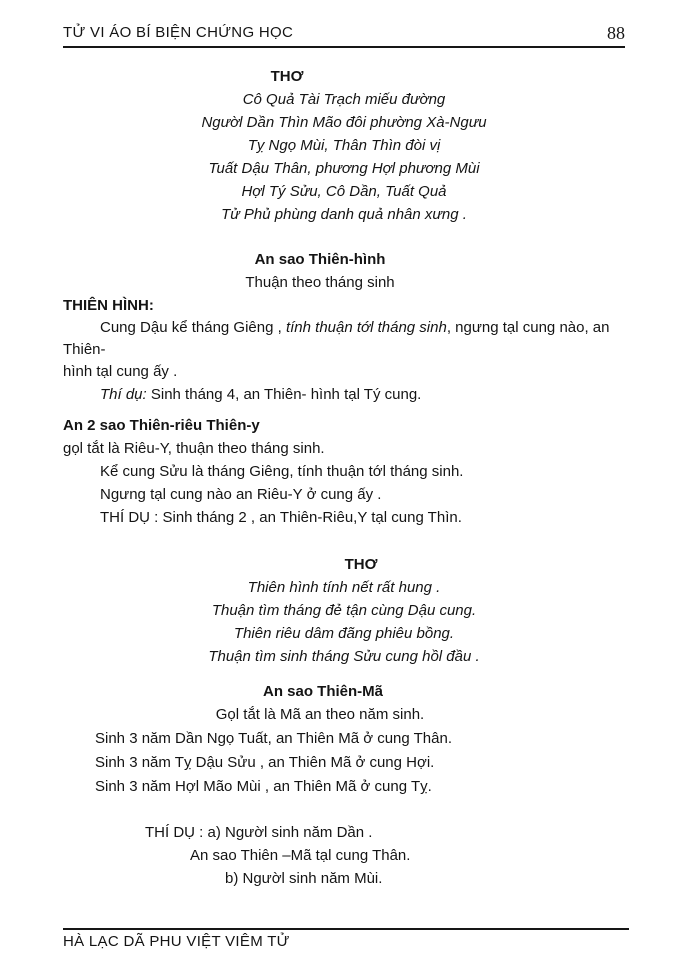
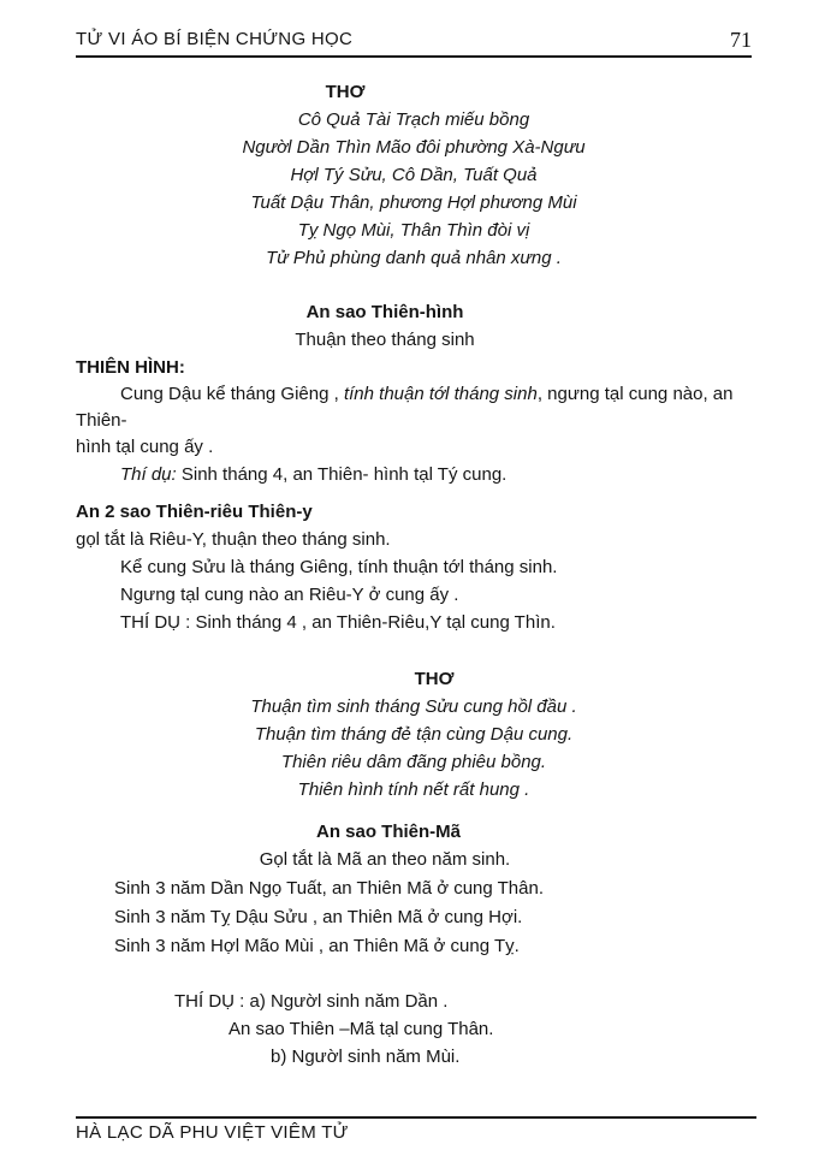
  TỬ VI ÁO BÍ BIỆN CHỨNG HỌC
- 88
+ 71
  THƠ
- Cô Quả Tài Trạch miếu đường
+ Cô Quả Tài Trạch miếu bồng
  Ngườl Dần Thìn Mão đôi phường Xà-Ngưu
- Tỵ Ngọ Mùi, Thân Thìn đòi vị
+ Hợl Tý Sửu, Cô Dần, Tuất Quả
  Tuất Dậu Thân, phương Hợl phương Mùi
- Hợl Tý Sửu, Cô Dần, Tuất Quả
+ Tỵ Ngọ Mùi, Thân Thìn đòi vị
  Tử Phủ phùng danh quả nhân xưng .
  An sao Thiên-hình
  Thuận theo tháng sinh
  THIÊN HÌNH:
  Cung Dậu kể tháng Giêng , tính thuận tớl tháng sinh, ngưng tạl cung nào, an Thiên-
  hình tạl cung ấy .
  Thí dụ: Sinh tháng 4, an Thiên- hình tạl Tý cung.
  An 2 sao Thiên-riêu Thiên-y
  gọl tắt là Riêu-Y, thuận theo tháng sinh.
  Kể cung Sửu là tháng Giêng, tính thuận tớl tháng sinh.
  Ngưng tạl cung nào an Riêu-Y ở cung ấy .
- THÍ DỤ : Sinh tháng 2 , an Thiên-Riêu,Y tạl cung Thìn.
+ THÍ DỤ : Sinh tháng 4 , an Thiên-Riêu,Y tạl cung Thìn.
  THƠ
- Thiên hình tính nết rất hung .
+ Thuận tìm sinh tháng Sửu cung hồl đầu .
  Thuận tìm tháng đẻ tận cùng Dậu cung.
  Thiên riêu dâm đãng phiêu bồng.
- Thuận tìm sinh tháng Sửu cung hồl đầu .
+ Thiên hình tính nết rất hung .
  An sao Thiên-Mã
  Gọl tắt là Mã an theo năm sinh.
  Sinh 3 năm Dần Ngọ Tuất, an Thiên Mã ở cung Thân.
  Sinh 3 năm Tỵ Dậu Sửu , an Thiên Mã ở cung Hợi.
  Sinh 3 năm Hợl Mão Mùi , an Thiên Mã ở cung Tỵ.
  THÍ DỤ : a) Ngườl sinh năm Dần .
  An sao Thiên –Mã tạl cung Thân.
  b) Ngườl sinh năm Mùi.
  HÀ LẠC DÃ PHU VIỆT VIÊM TỬ
